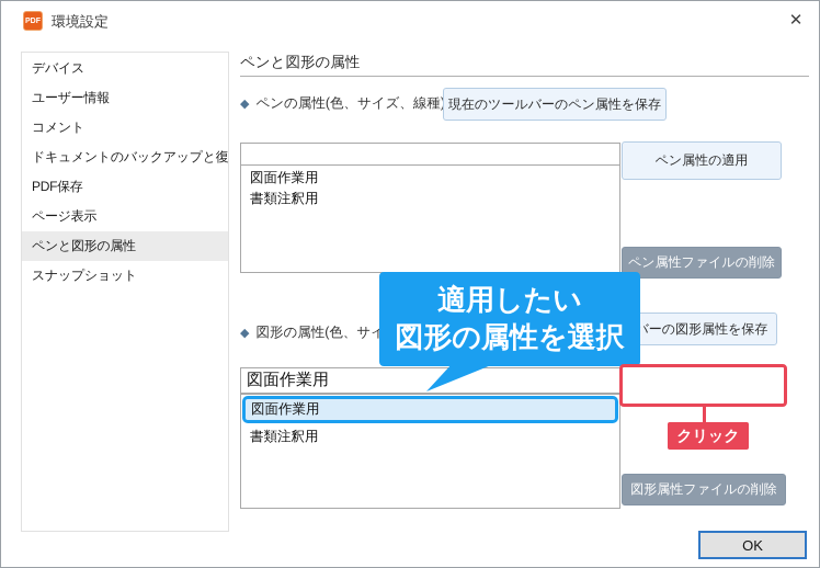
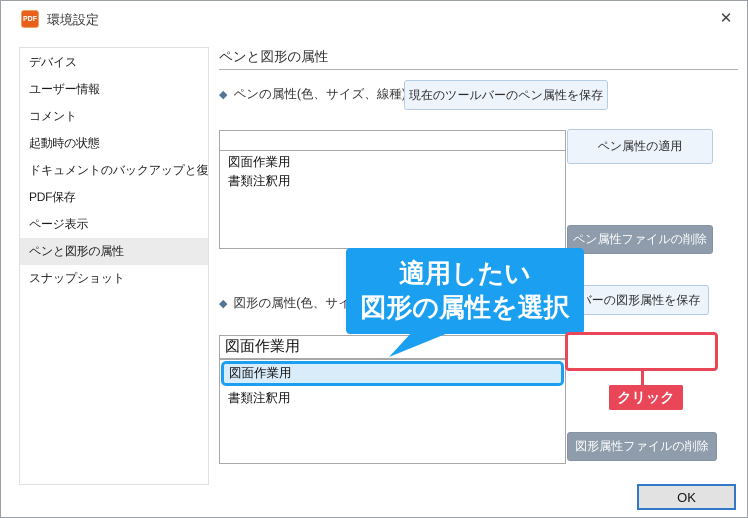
  環境設定
  ✕
  デバイス
  ユーザー情報
  コメント
+ 起動時の状態
  ドキュメントのバックアップと復
  PDF保存
  ページ表示
  ペンと図形の属性
  スナップショット
  ペンと図形の属性
  ◆
  ペンの属性(色、サイズ、線種
  現在のツールバーのペン属性を保存
  図面作業用
  書類注釈用
  ペン属性の適用
  ペン属性ファイルの削除
  ◆
  図面作業用
  図面作業用
  書類注釈用
  図形属性ファイルの削除
  OK
  適用したい
  図形の属性を選択
  クリック
